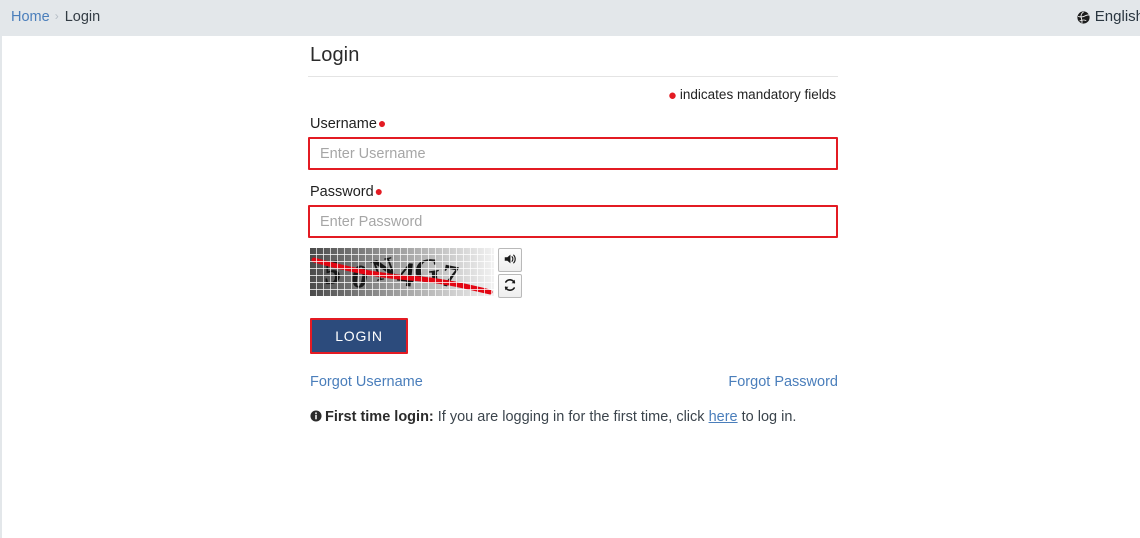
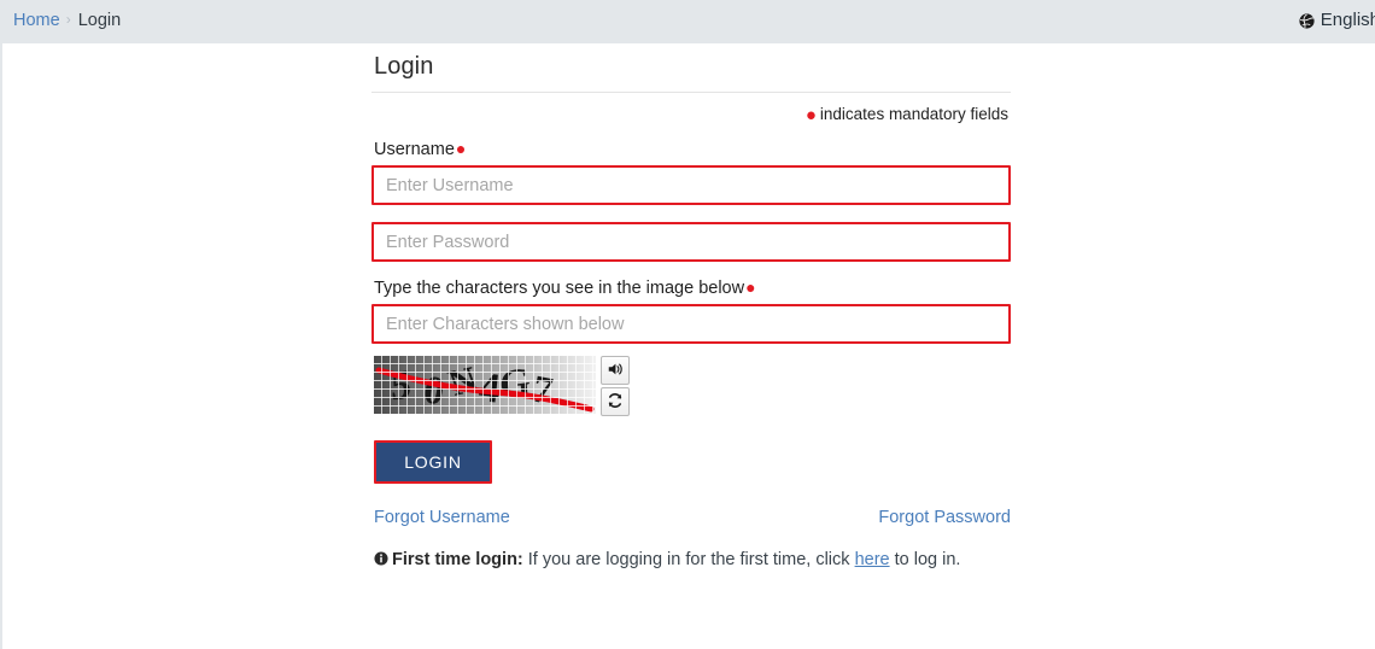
  Home › Login
  Englis
  Login
  ● indicates mandatory fields
  Username●
  Enter Username
- Password●
  Enter Password
+ Type the characters you see in the image below●
+ Enter Characters shown below
  LOGIN
  Forgot Username
  Forgot Password
  First time login: If you are logging in for the first time, click here to log in.
